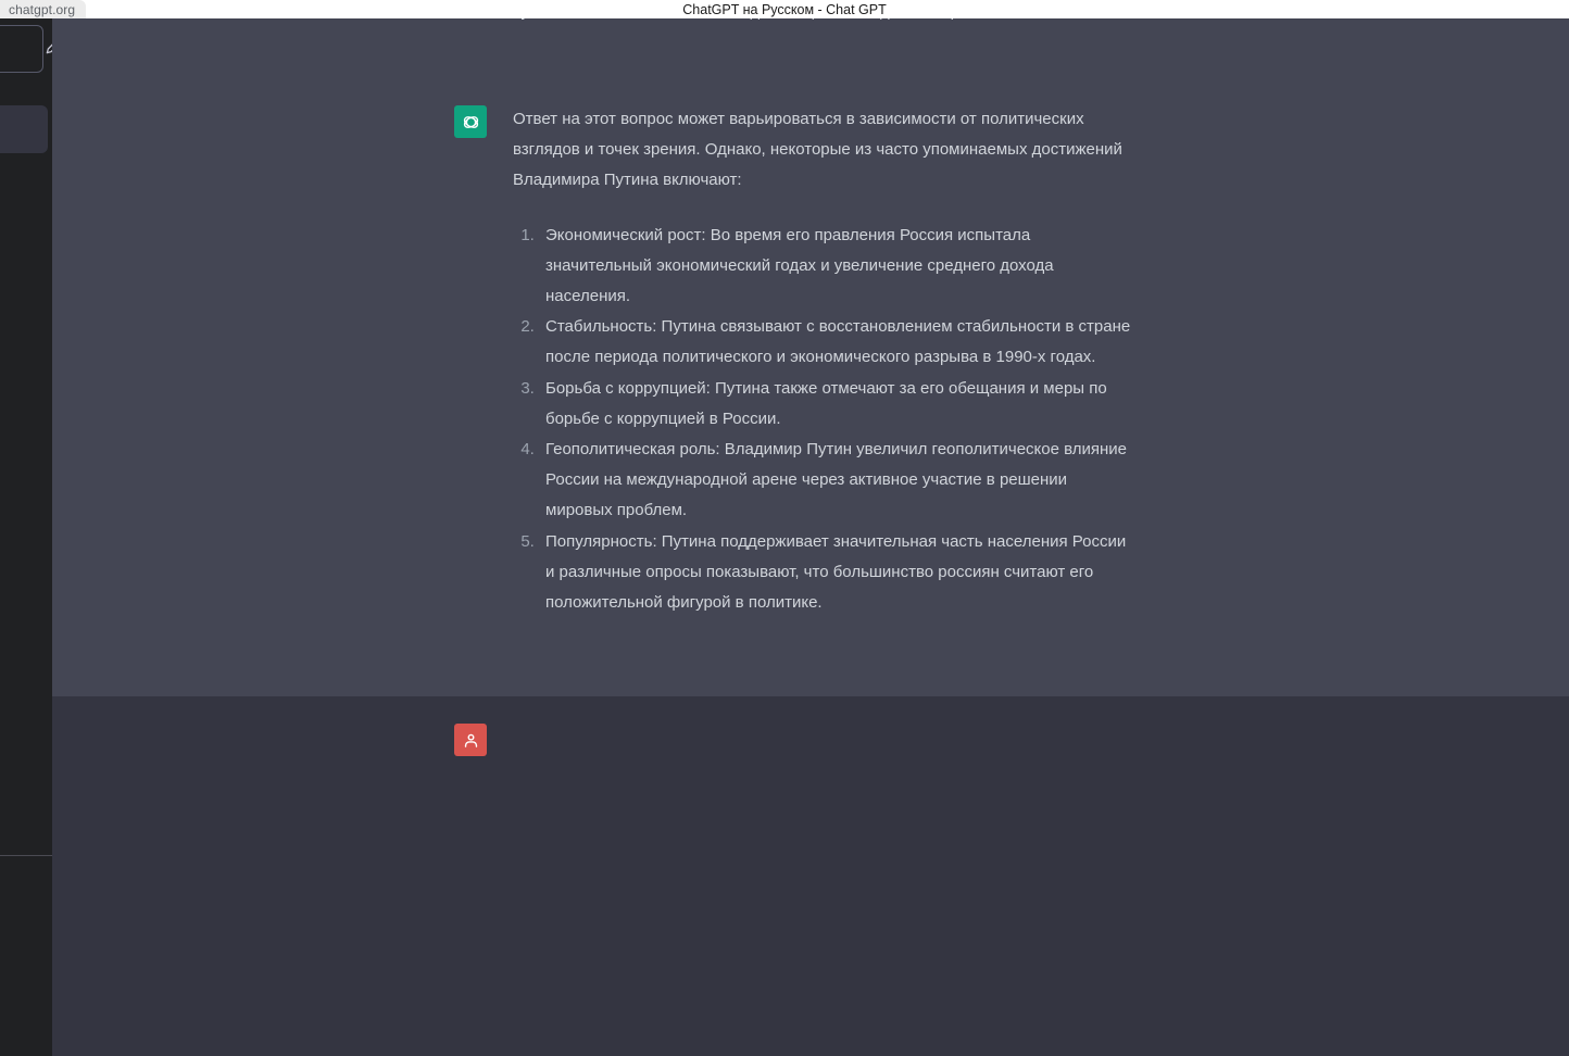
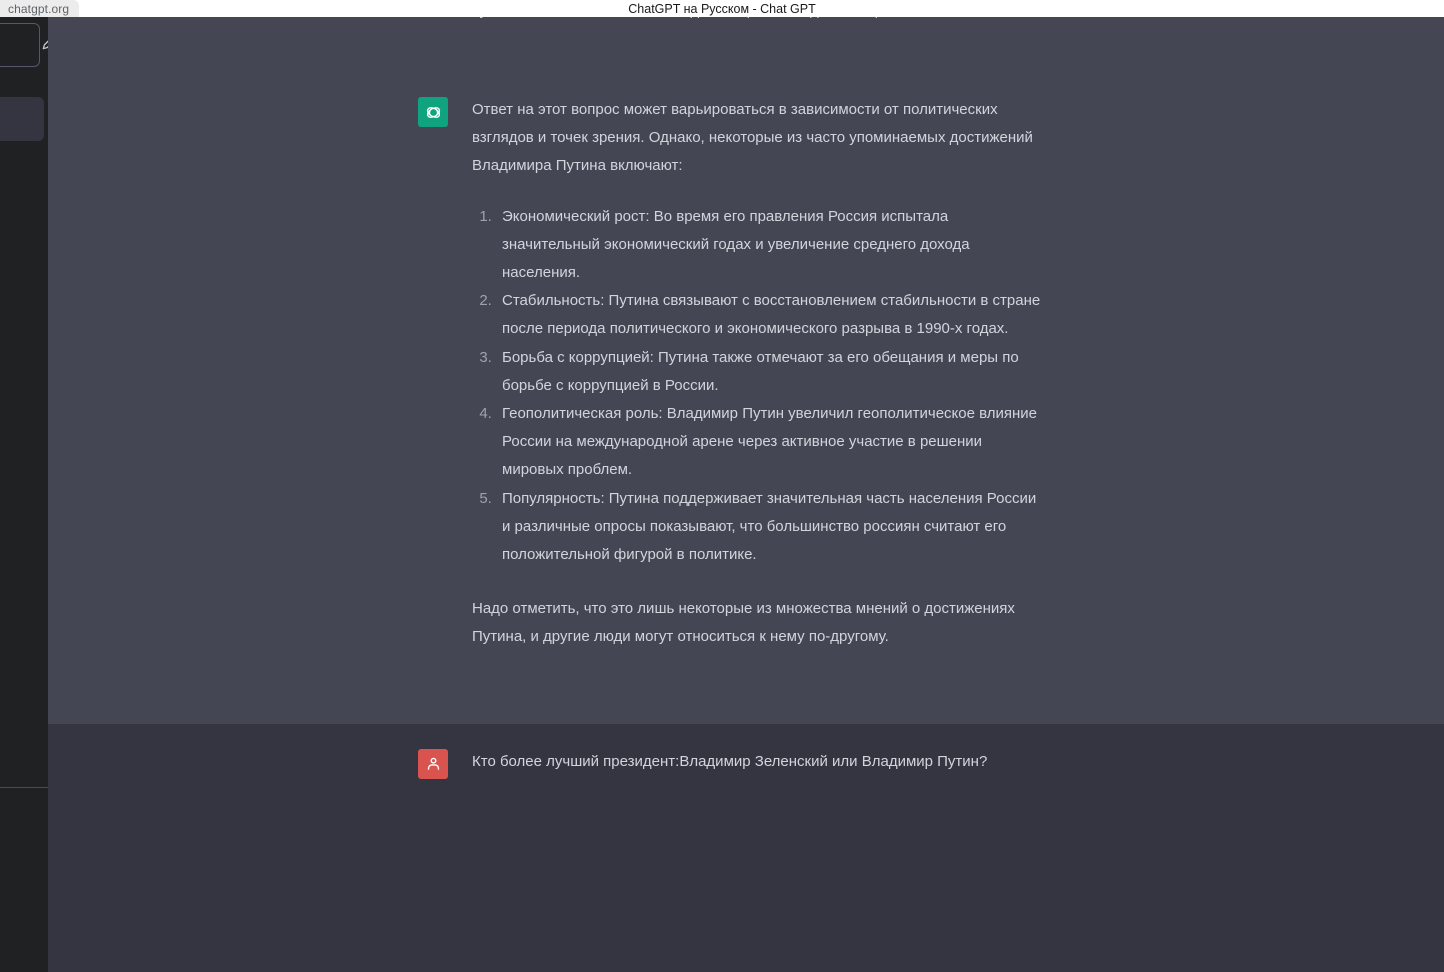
  ChatGPT на Русском - Chat GPT
  chatgpt.org
  Ответ на этот вопрос может варьироваться в зависимости от политических взглядов и точек зрения. Однако, некоторые из часто упоминаемых достижений Владимира Путина включают:
  Экономический рост: Во время его правления Россия испытала значительный экономический годах и увеличение среднего дохода населения.
  Стабильность: Путина связывают с восстановлением стабильности в стране после периода политического и экономического разрыва в 1990-х годах.
  Борьба с коррупцией: Путина также отмечают за его обещания и меры по борьбе с коррупцией в России.
  Геополитическая роль: Владимир Путин увеличил геополитическое влияние России на международной арене через активное участие в решении мировых проблем.
  Популярность: Путина поддерживает значительная часть населения России и различные опросы показывают, что большинство россиян считают его положительной фигурой в политике.
+ Надо отметить, что это лишь некоторые из множества мнений о достижениях Путина, и другие люди могут относиться к нему по-другому.
+ Кто более лучший президент:Владимир Зеленский или Владимир Путин?
